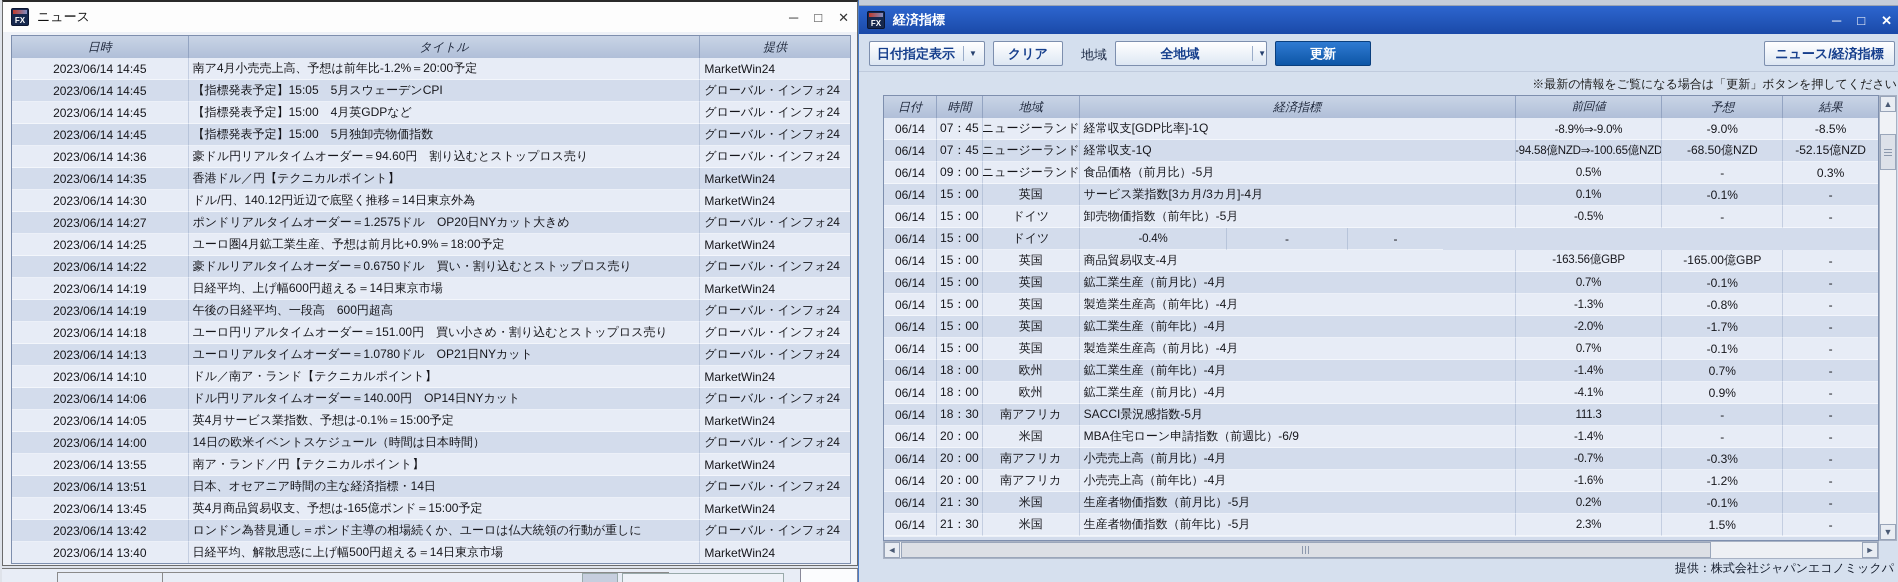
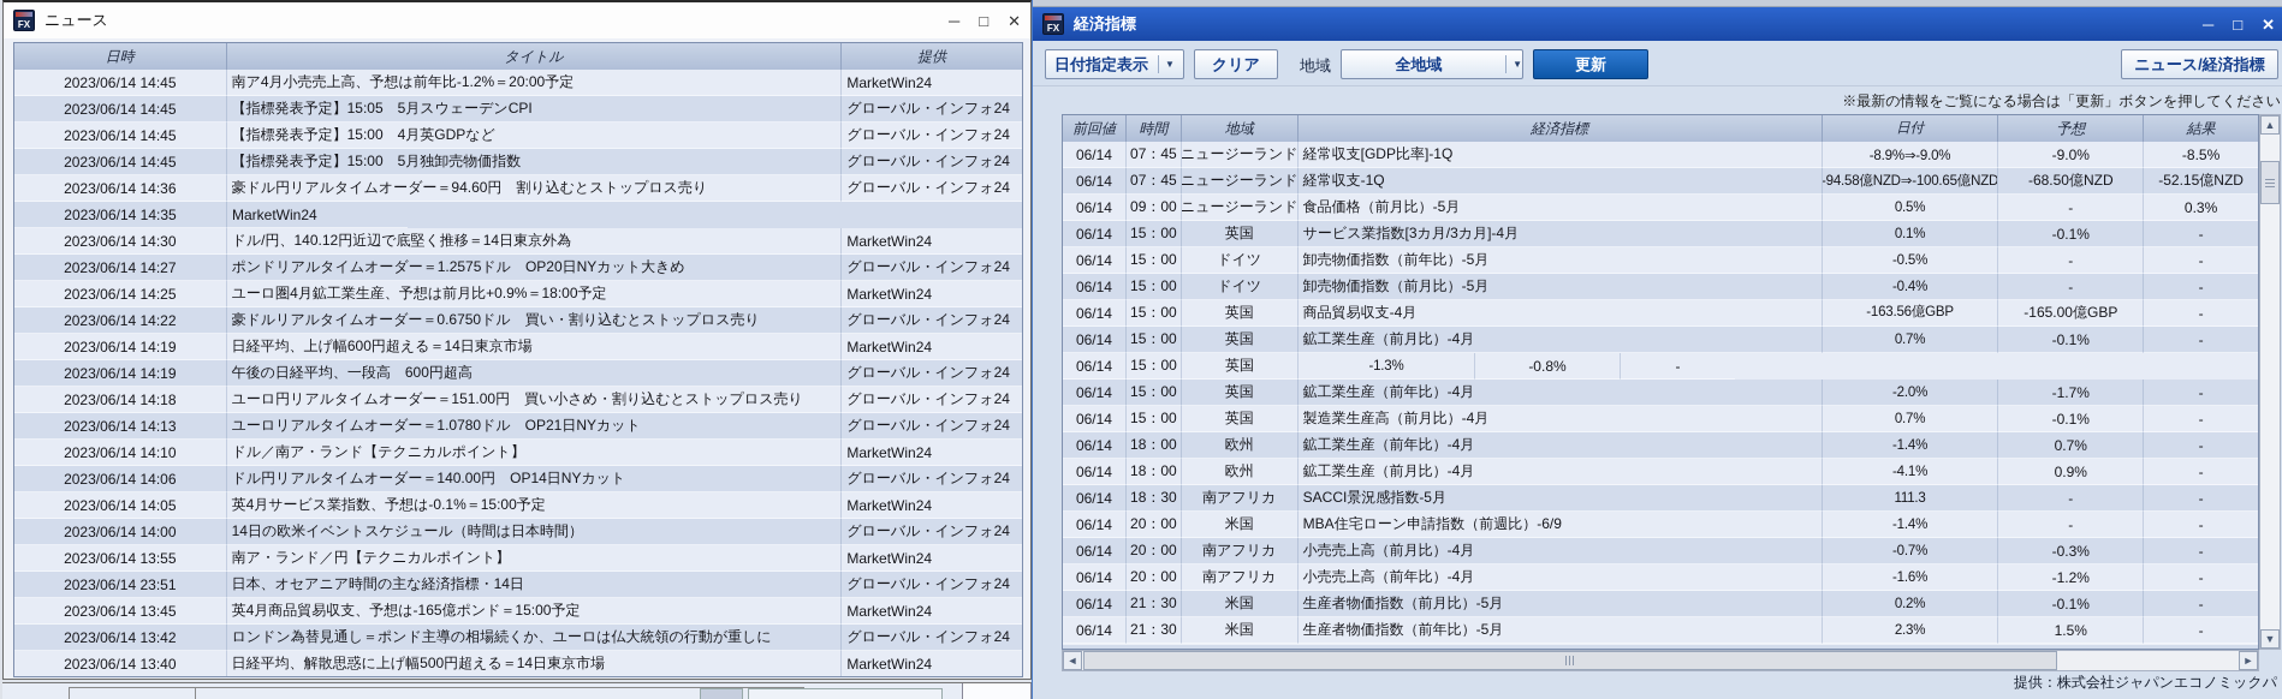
  FX
  ニュース
  ─
  □
  ✕
  日時
  タイトル
  提供
  2023/06/14 14:45
  南ア4月小売売上高、予想は前年比-1.2%＝20:00予定
  MarketWin24
  2023/06/14 14:45
  【指標発表予定】15:05 5月スウェーデンCPI
  グローバル・インフォ24
  2023/06/14 14:45
  【指標発表予定】15:00 4月英GDPなど
  グローバル・インフォ24
  2023/06/14 14:45
  【指標発表予定】15:00 5月独卸売物価指数
  グローバル・インフォ24
  2023/06/14 14:36
  豪ドル円リアルタイムオーダー＝94.60円 割り込むとストップロス売り
  グローバル・インフォ24
  2023/06/14 14:35
- 香港ドル／円【テクニカルポイント】
  MarketWin24
  2023/06/14 14:30
  ドル/円、140.12円近辺で底堅く推移＝14日東京外為
  MarketWin24
  2023/06/14 14:27
  ポンドリアルタイムオーダー＝1.2575ドル OP20日NYカット大きめ
  グローバル・インフォ24
  2023/06/14 14:25
  ユーロ圏4月鉱工業生産、予想は前月比+0.9%＝18:00予定
  MarketWin24
  2023/06/14 14:22
  豪ドルリアルタイムオーダー＝0.6750ドル 買い・割り込むとストップロス売り
  グローバル・インフォ24
  2023/06/14 14:19
  日経平均、上げ幅600円超える＝14日東京市場
  MarketWin24
  2023/06/14 14:19
  午後の日経平均、一段高 600円超高
  グローバル・インフォ24
  2023/06/14 14:18
  ユーロ円リアルタイムオーダー＝151.00円 買い小さめ・割り込むとストップロス売り
  グローバル・インフォ24
  2023/06/14 14:13
  ユーロリアルタイムオーダー＝1.0780ドル OP21日NYカット
  グローバル・インフォ24
  2023/06/14 14:10
  ドル／南ア・ランド【テクニカルポイント】
  MarketWin24
  2023/06/14 14:06
  ドル円リアルタイムオーダー＝140.00円 OP14日NYカット
  グローバル・インフォ24
  2023/06/14 14:05
  英4月サービス業指数、予想は-0.1%＝15:00予定
  MarketWin24
  2023/06/14 14:00
  14日の欧米イベントスケジュール（時間は日本時間）
  グローバル・インフォ24
  2023/06/14 13:55
  南ア・ランド／円【テクニカルポイント】
  MarketWin24
- 2023/06/14 13:51
+ 2023/06/14 23:51
  日本、オセアニア時間の主な経済指標・14日
  グローバル・インフォ24
  2023/06/14 13:45
  英4月商品貿易収支、予想は-165億ポンド＝15:00予定
  MarketWin24
  2023/06/14 13:42
  ロンドン為替見通し＝ポンド主導の相場続くか、ユーロは仏大統領の行動が重しに
  グローバル・インフォ24
  2023/06/14 13:40
  日経平均、解散思惑に上げ幅500円超える＝14日東京市場
  MarketWin24
  FX
  経済指標
  ─
  □
  ✕
  日付指定表示
  ▼
  クリア
  地域
  全地域
  ▼
  更新
  ニュース/経済指標
  ※最新の情報をご覧になる場合は「更新」ボタンを押してください
- 日付
+ 前回値
  時間
  地域
  経済指標
- 前回値
+ 日付
  予想
  結果
  06/14
  07：45
  ニュージーランド
  経常収支[GDP比率]-1Q
  -8.9%⇒-9.0%
  -9.0%
  -8.5%
  06/14
  07：45
  ニュージーランド
  経常収支-1Q
  -94.58億NZD⇒-100.65億NZD
  -68.50億NZD
  -52.15億NZD
  06/14
  09：00
  ニュージーランド
  食品価格（前月比）-5月
  0.5%
  -
  0.3%
  06/14
  15：00
  英国
  サービス業指数[3カ月/3カ月]-4月
  0.1%
  -0.1%
  -
  06/14
  15：00
  ドイツ
  卸売物価指数（前年比）-5月
  -0.5%
  -
  -
  06/14
  15：00
  ドイツ
+ 卸売物価指数（前月比）-5月
  -0.4%
  -
  -
  06/14
  15：00
  英国
  商品貿易収支-4月
  -163.56億GBP
  -165.00億GBP
  -
  06/14
  15：00
  英国
  鉱工業生産（前月比）-4月
  0.7%
  -0.1%
  -
  06/14
  15：00
  英国
- 製造業生産高（前年比）-4月
  -1.3%
  -0.8%
  -
  06/14
  15：00
  英国
  鉱工業生産（前年比）-4月
  -2.0%
  -1.7%
  -
  06/14
  15：00
  英国
  製造業生産高（前月比）-4月
  0.7%
  -0.1%
  -
  06/14
  18：00
  欧州
  鉱工業生産（前年比）-4月
  -1.4%
  0.7%
  -
  06/14
  18：00
  欧州
  鉱工業生産（前月比）-4月
  -4.1%
  0.9%
  -
  06/14
  18：30
  南アフリカ
  SACCI景況感指数-5月
  111.3
  -
  -
  06/14
  20：00
  米国
  MBA住宅ローン申請指数（前週比）-6/9
  -1.4%
  -
  -
  06/14
  20：00
  南アフリカ
  小売売上高（前月比）-4月
  -0.7%
  -0.3%
  -
  06/14
  20：00
  南アフリカ
  小売売上高（前年比）-4月
  -1.6%
  -1.2%
  -
  06/14
  21：30
  米国
  生産者物価指数（前月比）-5月
  0.2%
  -0.1%
  -
  06/14
  21：30
  米国
  生産者物価指数（前年比）-5月
  2.3%
  1.5%
  -
  ▲
  ▼
  ◄
  ►
  提供：株式会社ジャパンエコノミックパ
